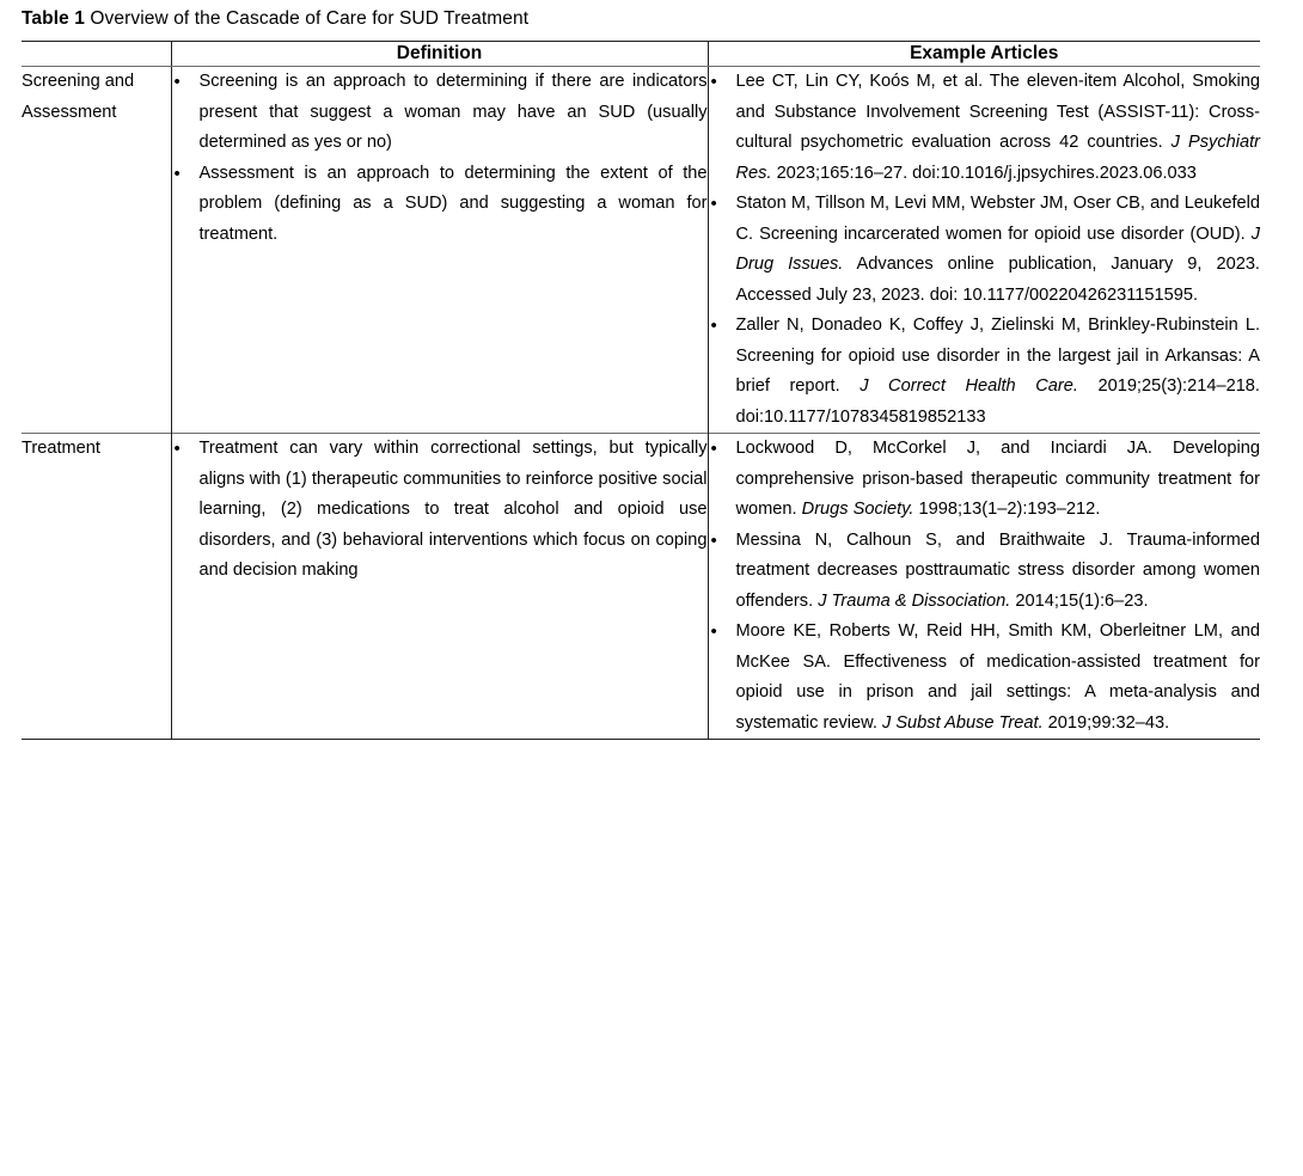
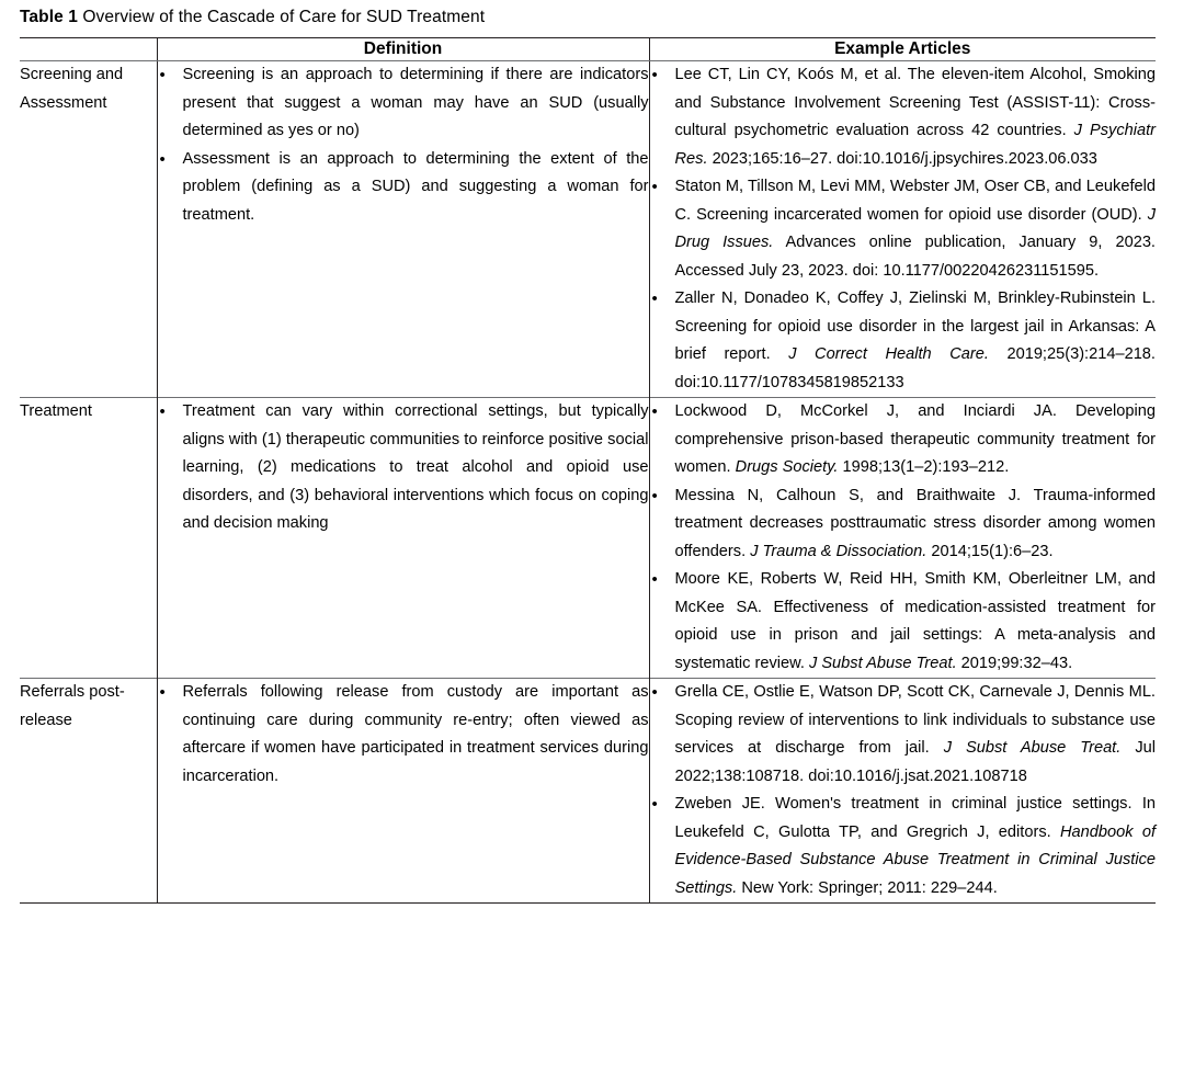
  Table 1 Overview of the Cascade of Care for SUD Treatment
  	Definition	Example Articles
  Screening and Assessment	Screening is an approach to determining if there are indicators present that suggest a woman may have an SUD (usually determined as yes or no) Assessment is an approach to determining the extent of the problem (defining as a SUD) and suggesting a woman for treatment.	Lee CT, Lin CY, Koós M, et al. The eleven-item Alcohol, Smoking and Substance Involvement Screening Test (ASSIST-11): Cross-cultural psychometric evaluation across 42 countries. J Psychiatr Res. 2023;165:16–27. doi:10.1016/j.jpsychires.2023.06.033 Staton M, Tillson M, Levi MM, Webster JM, Oser CB, and Leukefeld C. Screening incarcerated women for opioid use disorder (OUD). J Drug Issues. Advances online publication, January 9, 2023. Accessed July 23, 2023. doi: 10.1177/00220426231151595. Zaller N, Donadeo K, Coffey J, Zielinski M, Brinkley-Rubinstein L. Screening for opioid use disorder in the largest jail in Arkansas: A brief report. J Correct Health Care. 2019;25(3):214–218. doi:10.1177/1078345819852133
  Treatment	Treatment can vary within correctional settings, but typically aligns with (1) therapeutic communities to reinforce positive social learning, (2) medications to treat alcohol and opioid use disorders, and (3) behavioral interventions which focus on coping and decision making	Lockwood D, McCorkel J, and Inciardi JA. Developing comprehensive prison-based therapeutic community treatment for women. Drugs Society. 1998;13(1–2):193–212. Messina N, Calhoun S, and Braithwaite J. Trauma-informed treatment decreases posttraumatic stress disorder among women offenders. J Trauma & Dissociation. 2014;15(1):6–23. Moore KE, Roberts W, Reid HH, Smith KM, Oberleitner LM, and McKee SA. Effectiveness of medication-assisted treatment for opioid use in prison and jail settings: A meta-analysis and systematic review. J Subst Abuse Treat. 2019;99:32–43.
+ Referrals post-release	Referrals following release from custody are important as continuing care during community re-entry; often viewed as aftercare if women have participated in treatment services during incarceration.	Grella CE, Ostlie E, Watson DP, Scott CK, Carnevale J, Dennis ML. Scoping review of interventions to link individuals to substance use services at discharge from jail. J Subst Abuse Treat. Jul 2022;138:108718. doi:10.1016/j.jsat.2021.108718 Zweben JE. Women's treatment in criminal justice settings. In Leukefeld C, Gulotta TP, and Gregrich J, editors. Handbook of Evidence-Based Substance Abuse Treatment in Criminal Justice Settings. New York: Springer; 2011: 229–244.
